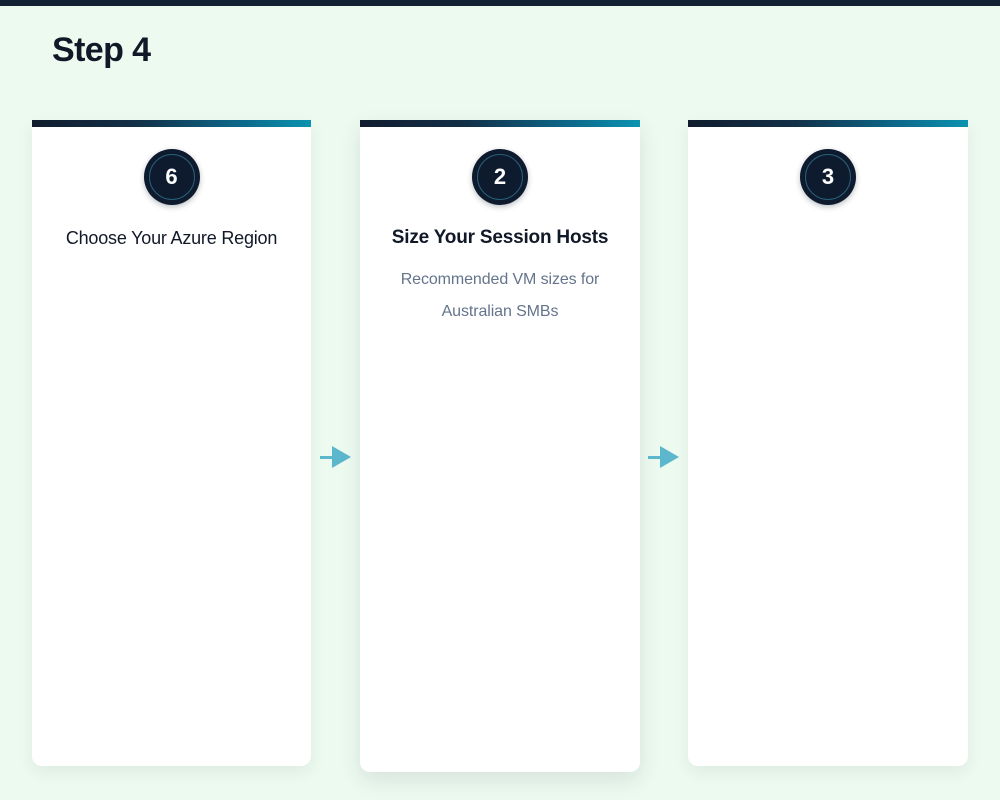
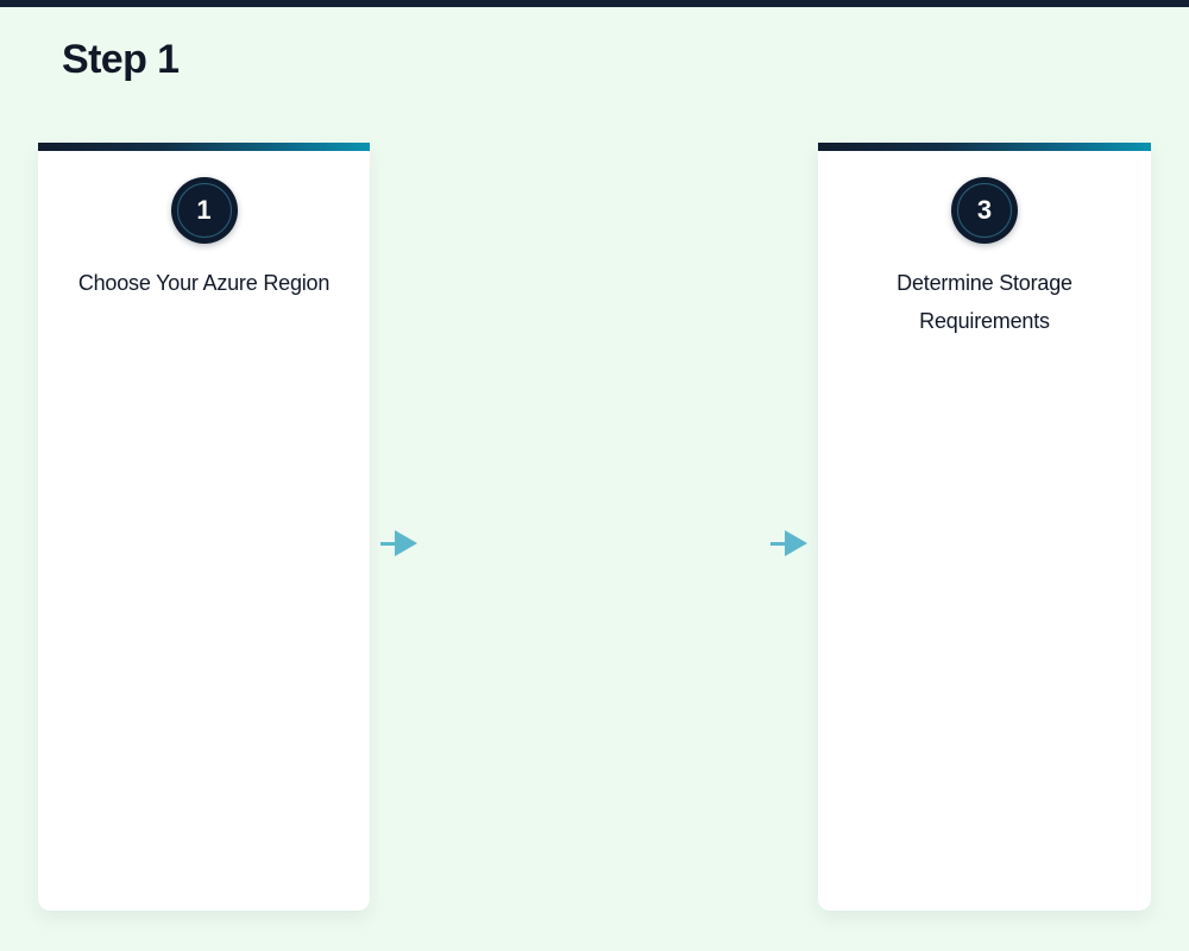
- Step 4
+ Step 1
- 6
+ 1
  Choose Your Azure Region
- 2
- Size Your Session Hosts
- Recommended VM sizes for Australian SMBs
  3
+ Determine Storage Requirements
